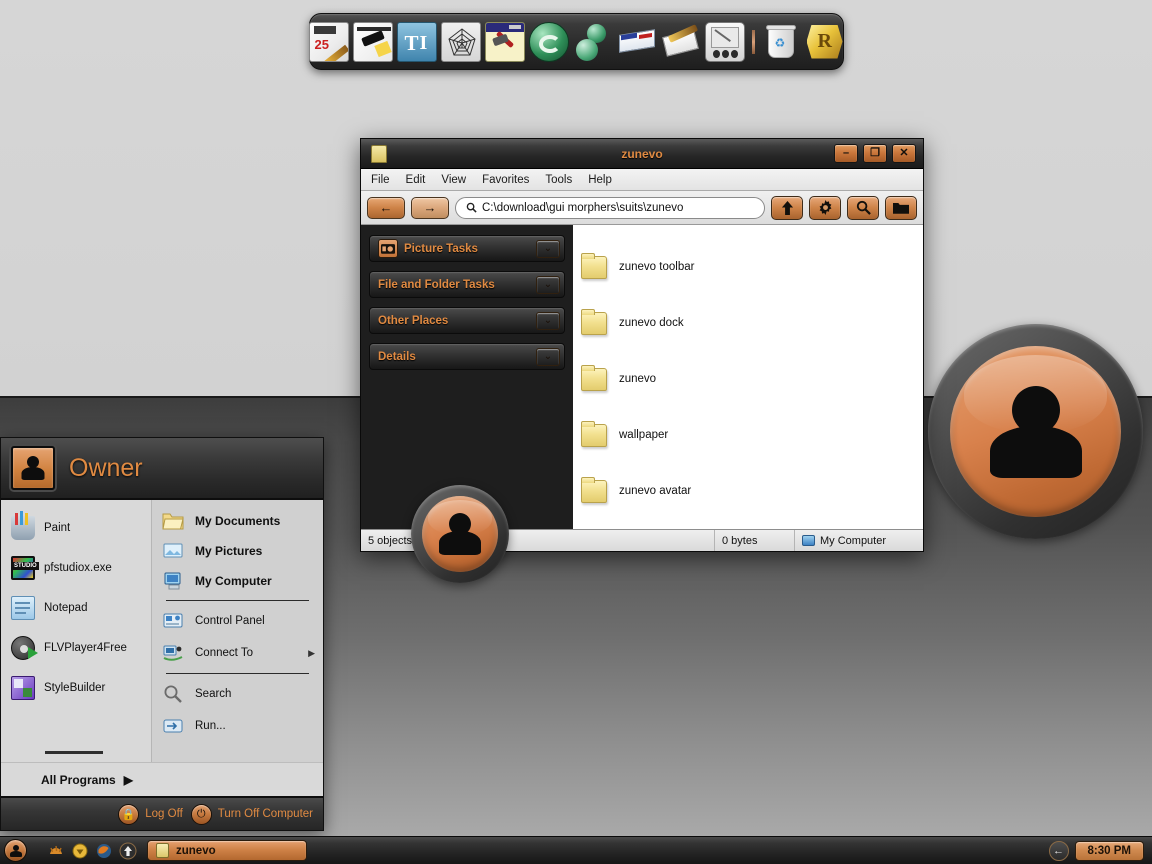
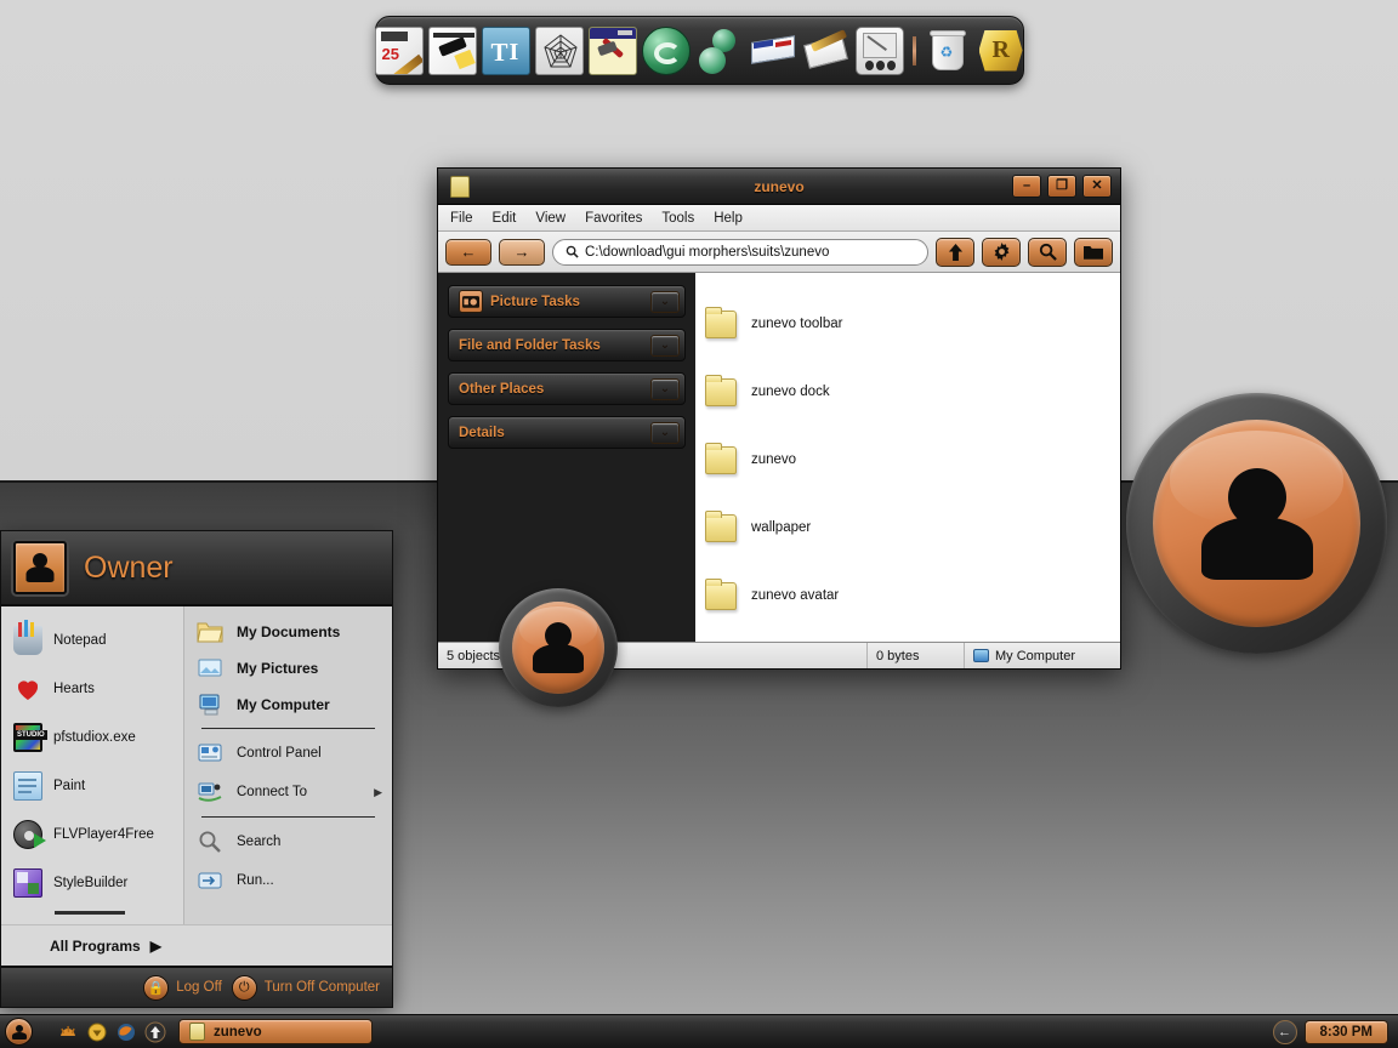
  25
  T
  I
  ♻
  R
  zunevo
  –
  ❐
  ✕
  File
  Edit
  View
  Favorites
  Tools
  Help
  ←
  →
  C:\download\gui morphers\suits\zunevo
  Picture Tasks
  ⌄
  File and Folder Tasks
  ⌄
  Other Places
  ⌄
  Details
  ⌄
  zunevo toolbar
  zunevo dock
  zunevo
  wallpaper
  zunevo avatar
  5 objects
  0 bytes
  My Computer
  Owner
- Paint
+ Notepad
+ Hearts
  pfstudiox.exe
- Notepad
+ Paint
  FLVPlayer4Free
  StyleBuilder
  My Documents
  My Pictures
  My Computer
  Control Panel
  Connect To
  ▶
  Search
  Run...
  All Programs
  ▶
  🔒
  Log Off
  ⏻
  Turn Off Computer
  zunevo
  ←
  8:30 PM
